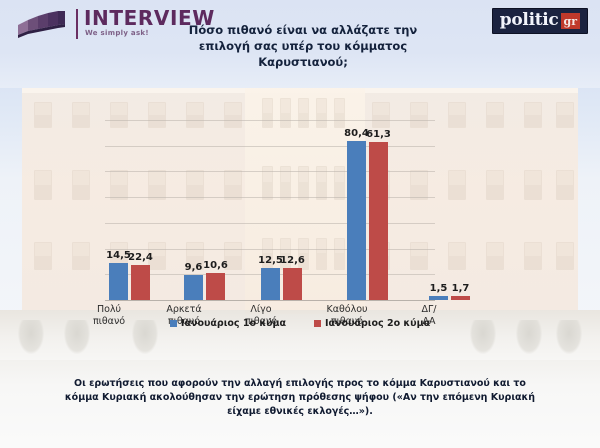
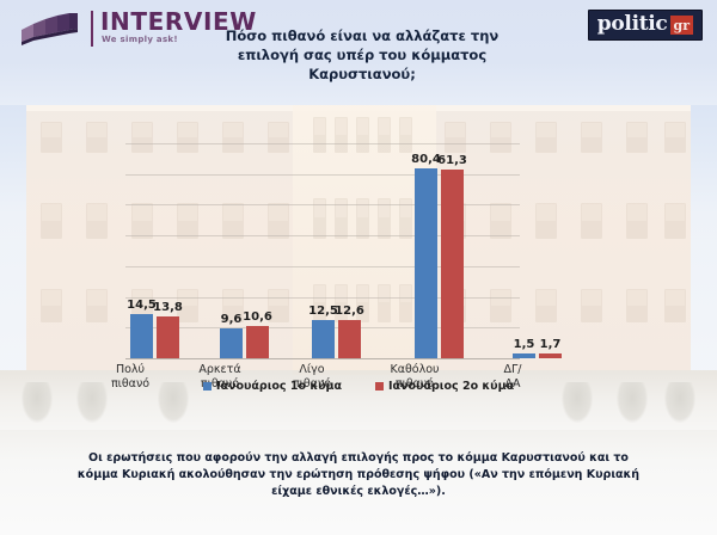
  14,5
- 22,4
+ 13,8
  Πολύ πιθανό
  9,6
  10,6
  Αρκετά θανό
  12,5
  12,6
  Λίγο πιθανό
  80,4
  61,3
  Καθόλου
  πιθανό
  1,5
  1,7
  ΔΓ/ΔΑ
  Ιανουάριος 1ο κύμα
  Ιανουάριος 2ο κύμα
  INTERVIEW
  We simply ask!
  politic
  gr
  Πόσο πιθανό είναι να αλλάζατε την επιλογή σας υπέρ του κόμματος Καρυστιανού;
  Οι ερωτήσεις που αφορούν την αλλαγή επιλογής προς το κόμμα Καρυστιανού και το κόμμα Κυριακή ακολούθησαν την ερώτηση πρόθεσης ψήφου («Αν την επόμενη Κυριακή είχαμε εθνικές εκλογές…»).
